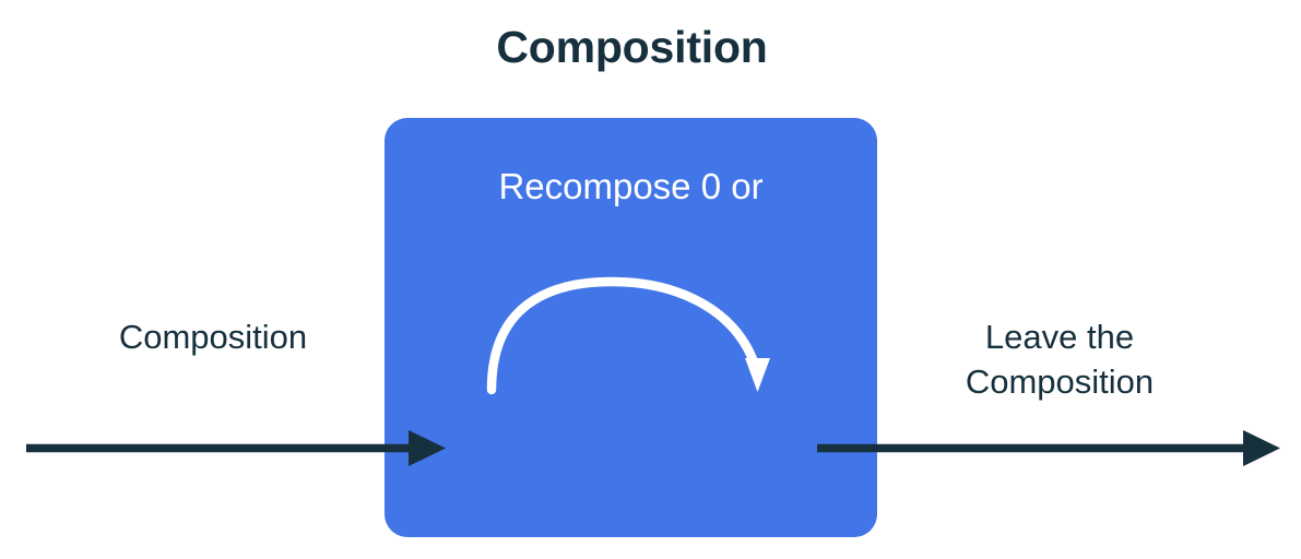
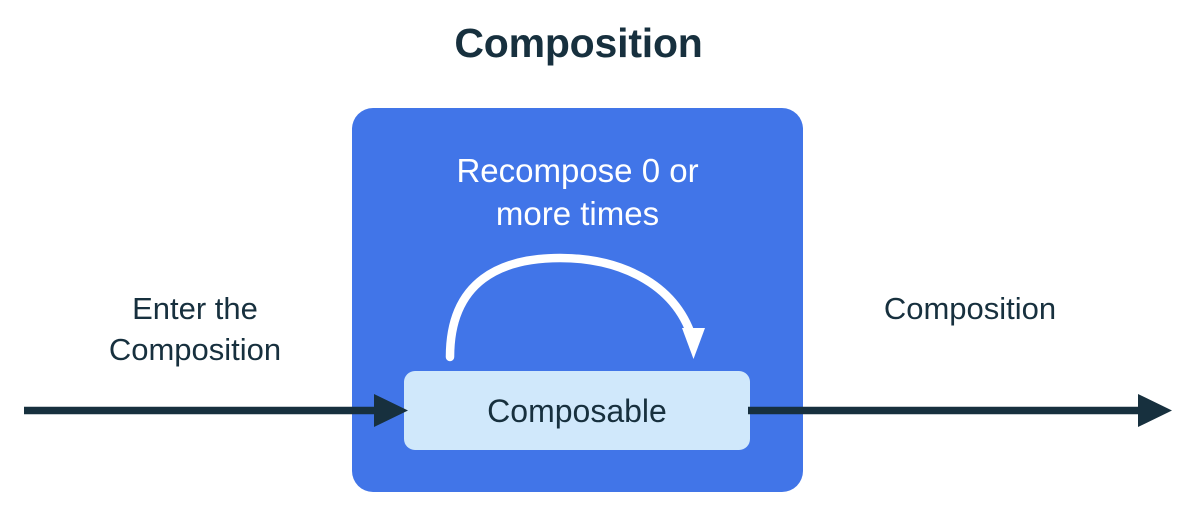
  Composition
  Recompose 0 or
+ more times
+ Composable
+ Enter the
  Composition
- Leave the
  Composition
